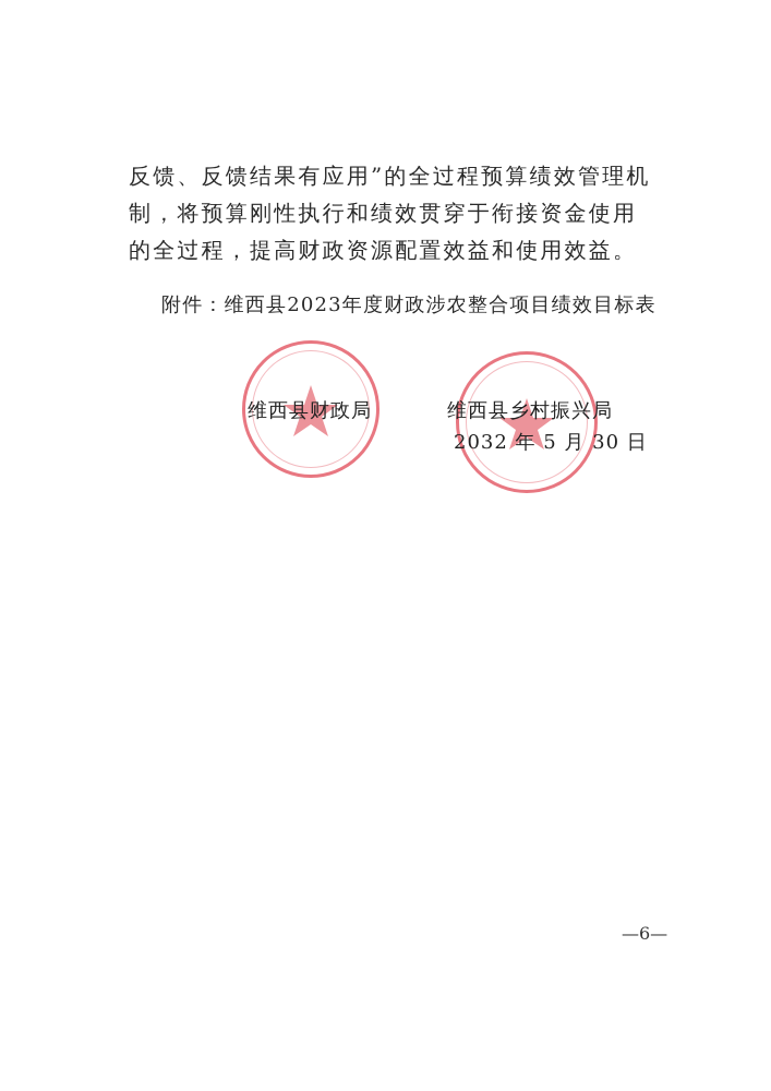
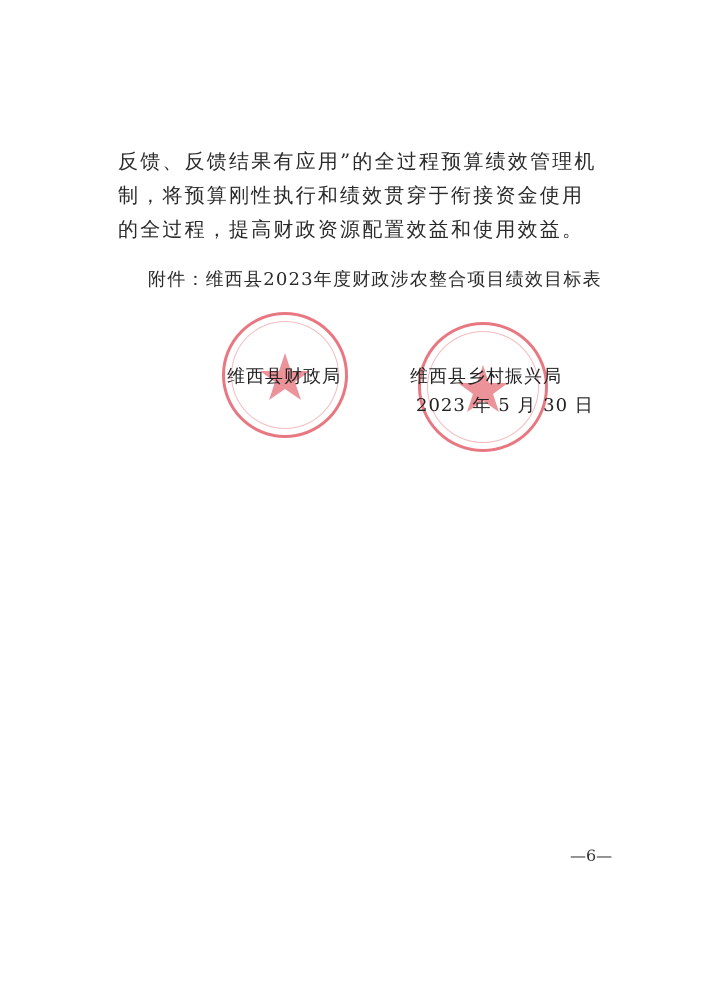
  反馈、反馈结果有应用”的全过程预算绩效管理机制，将预算刚性执行和绩效贯穿于衔接资金使用的全过程，提高财政资源配置效益和使用效益。
  附件：维西县2023年度财政涉农整合项目绩效目标表
  维西县财政局
  维西县乡村振兴局
- 2032 年 5 月 30 日
+ 2023 年 5 月 30 日
  —6—
